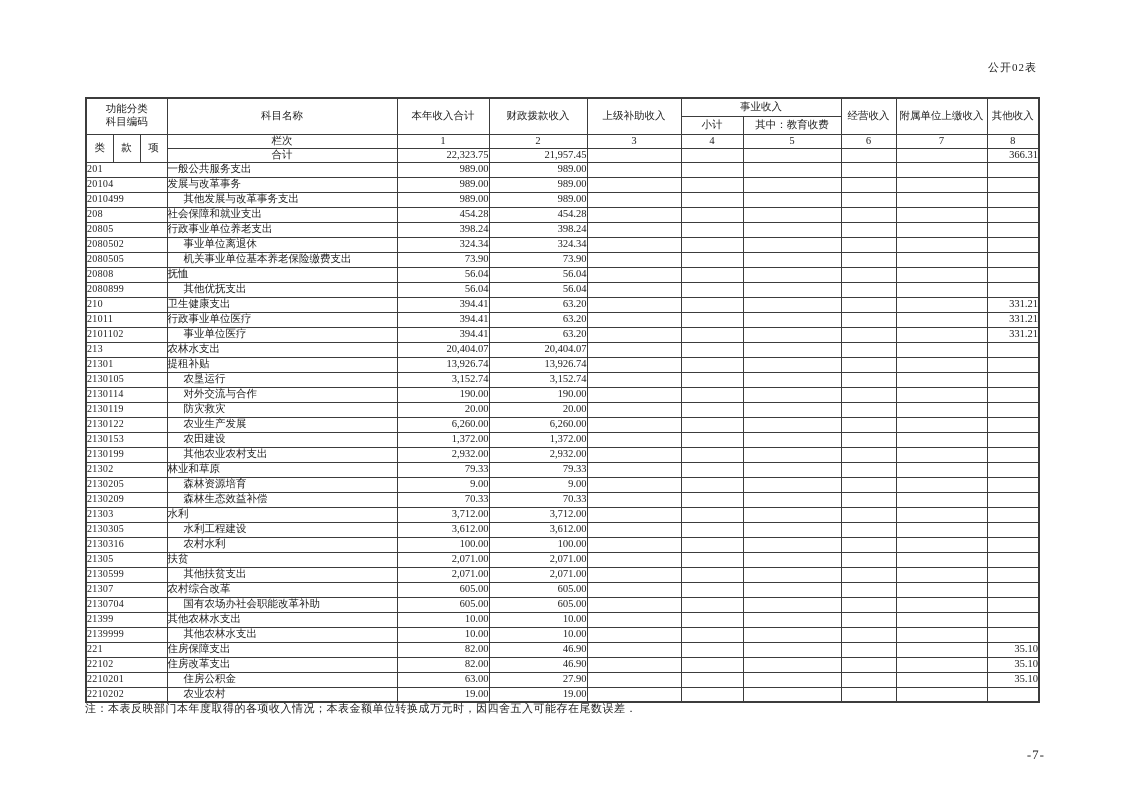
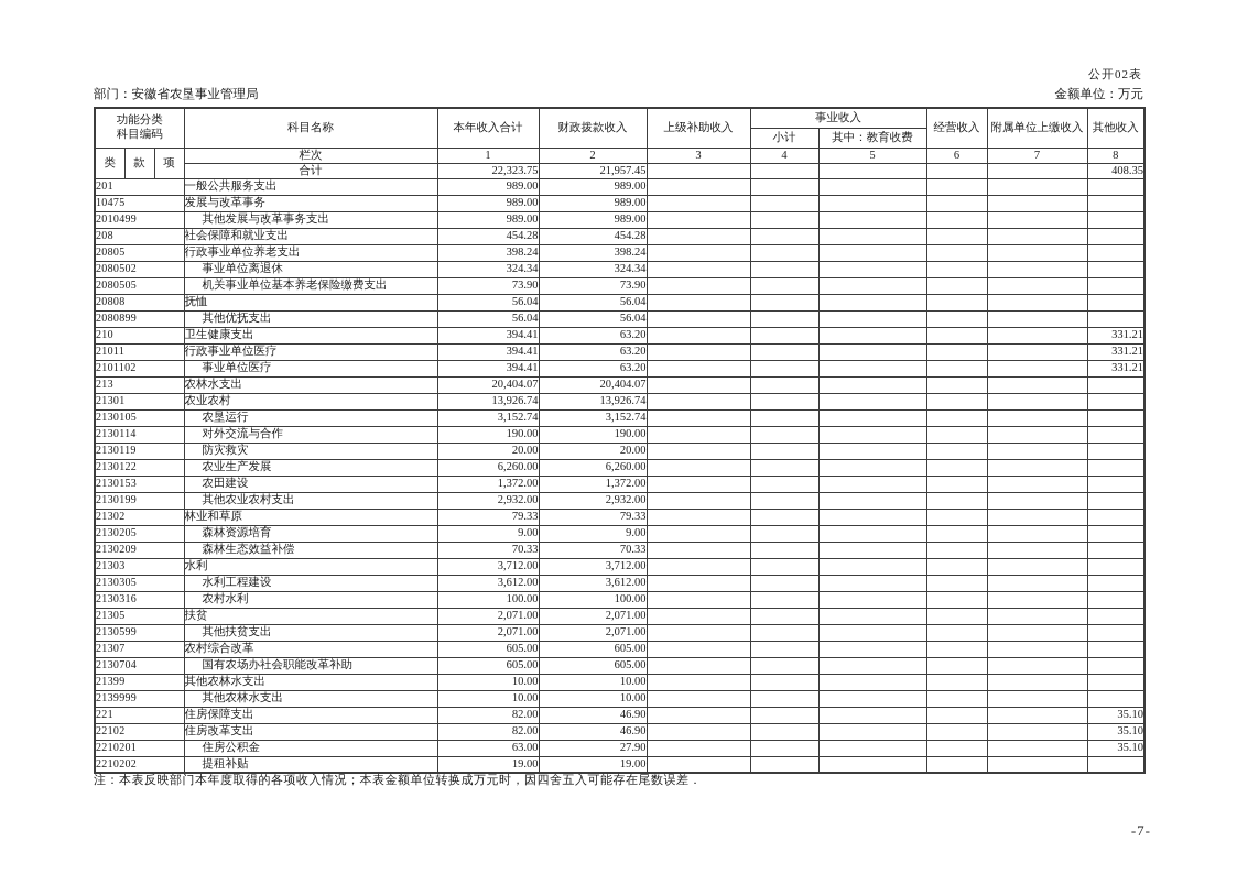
  公开02表
+ 部门：安徽省农垦事业管理局
+ 金额单位：万元
  功能分类 科目编码	科目名称	本年收入合计	财政拨款收入	上级补助收入	事业收入	经营收入	附属单位上缴收入	其他收入
  小计	其中：教育收费
  类	款	项	栏次	1	2	3	4	5	6	7	8
- 合计	22,323.75	21,957.45						366.31
+ 合计	22,323.75	21,957.45						408.35
  201	一般公共服务支出	989.00	989.00
- 20104	发展与改革事务	989.00	989.00
+ 10475	发展与改革事务	989.00	989.00
  2010499	其他发展与改革事务支出	989.00	989.00
  208	社会保障和就业支出	454.28	454.28
  20805	行政事业单位养老支出	398.24	398.24
  2080502	事业单位离退休	324.34	324.34
  2080505	机关事业单位基本养老保险缴费支出	73.90	73.90
  20808	抚恤	56.04	56.04
  2080899	其他优抚支出	56.04	56.04
  210	卫生健康支出	394.41	63.20						331.21
  21011	行政事业单位医疗	394.41	63.20						331.21
  2101102	事业单位医疗	394.41	63.20						331.21
  213	农林水支出	20,404.07	20,404.07
- 21301	提租补贴	13,926.74	13,926.74
+ 21301	农业农村	13,926.74	13,926.74
  2130105	农垦运行	3,152.74	3,152.74
  2130114	对外交流与合作	190.00	190.00
  2130119	防灾救灾	20.00	20.00
  2130122	农业生产发展	6,260.00	6,260.00
  2130153	农田建设	1,372.00	1,372.00
  2130199	其他农业农村支出	2,932.00	2,932.00
  21302	林业和草原	79.33	79.33
  2130205	森林资源培育	9.00	9.00
  2130209	森林生态效益补偿	70.33	70.33
  21303	水利	3,712.00	3,712.00
  2130305	水利工程建设	3,612.00	3,612.00
  2130316	农村水利	100.00	100.00
  21305	扶贫	2,071.00	2,071.00
  2130599	其他扶贫支出	2,071.00	2,071.00
  21307	农村综合改革	605.00	605.00
  2130704	国有农场办社会职能改革补助	605.00	605.00
  21399	其他农林水支出	10.00	10.00
  2139999	其他农林水支出	10.00	10.00
  221	住房保障支出	82.00	46.90						35.10
  22102	住房改革支出	82.00	46.90						35.10
  2210201	住房公积金	63.00	27.90						35.10
- 2210202	农业农村	19.00	19.00
+ 2210202	提租补贴	19.00	19.00
  注：本表反映部门本年度取得的各项收入情况；本表金额单位转换成万元时，因四舍五入可能存在尾数误差．
  -7-
